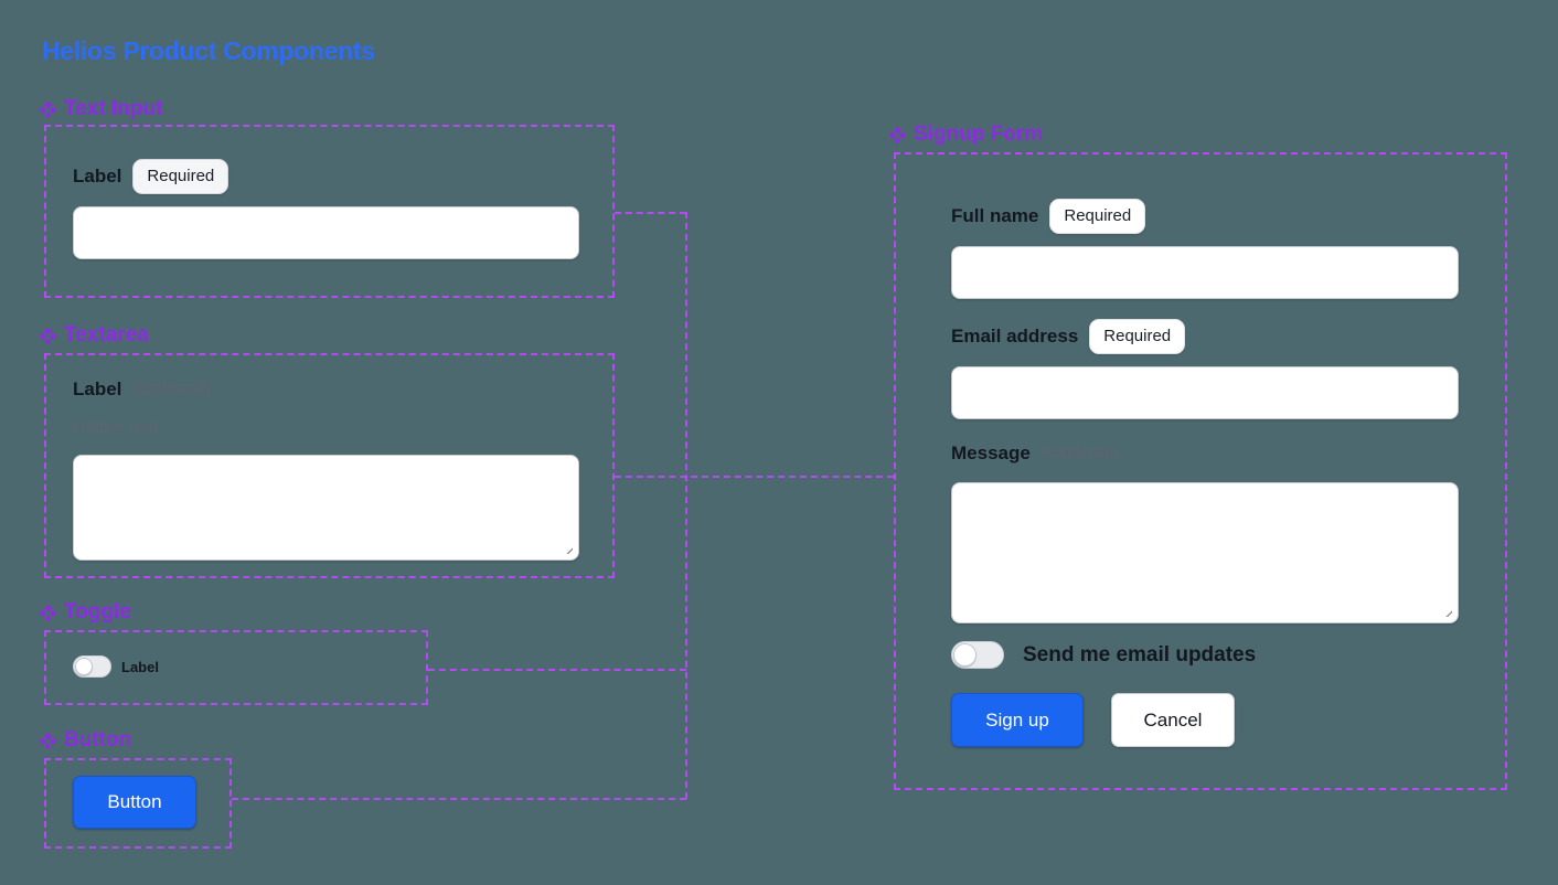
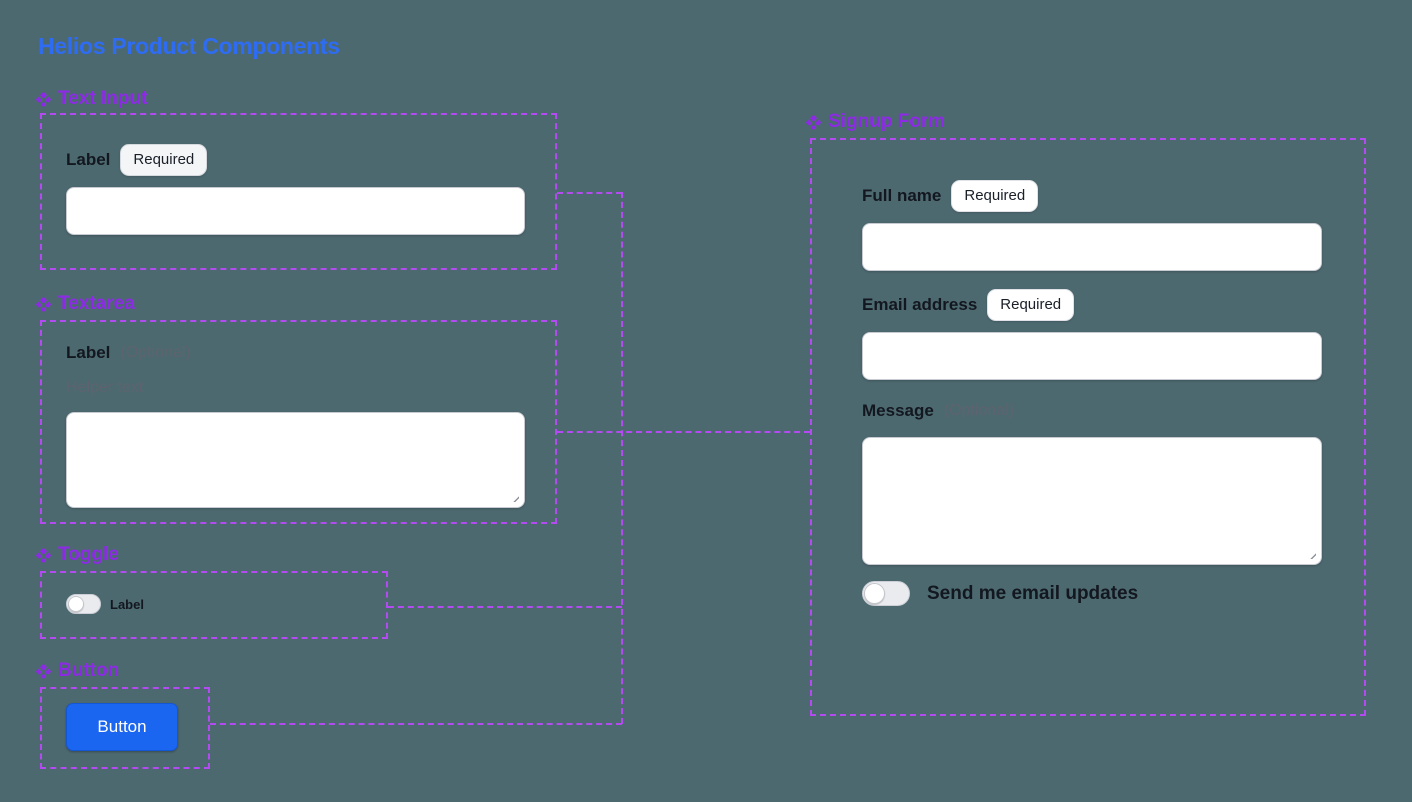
  Helios Product Components
  Text Input
  Label
  Required
  Textarea
  Label
  Toggle
  Label
  Button
  Button
  Signup Form
  Full name
  Required
  Email address
  Required
  Message
  Send me email updates
- Sign up
- Cancel
